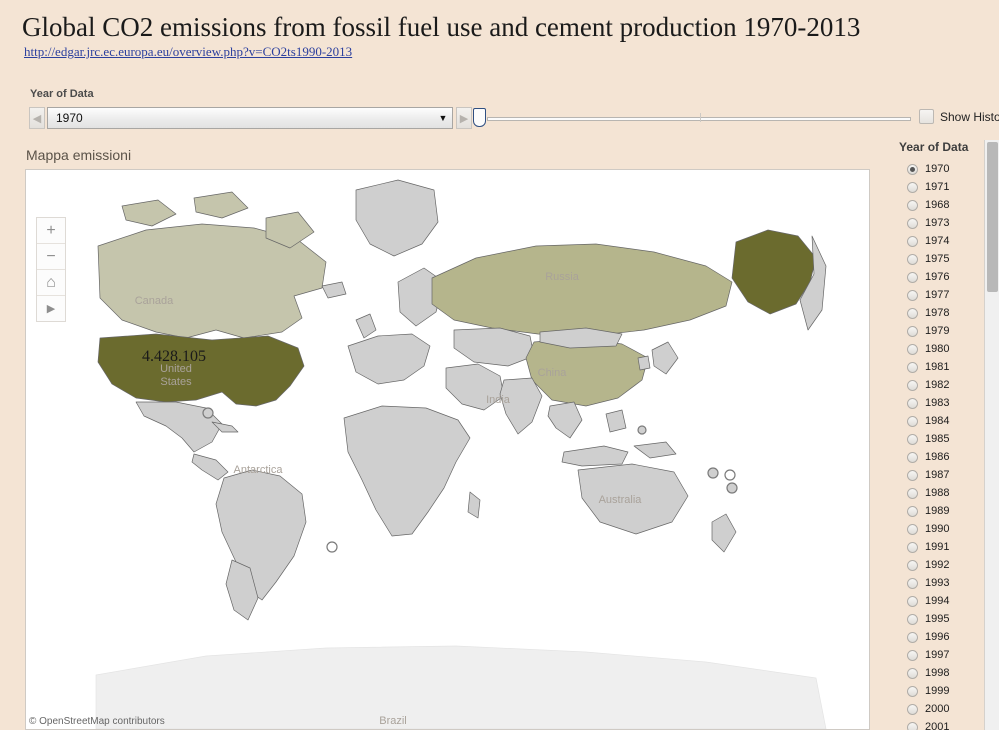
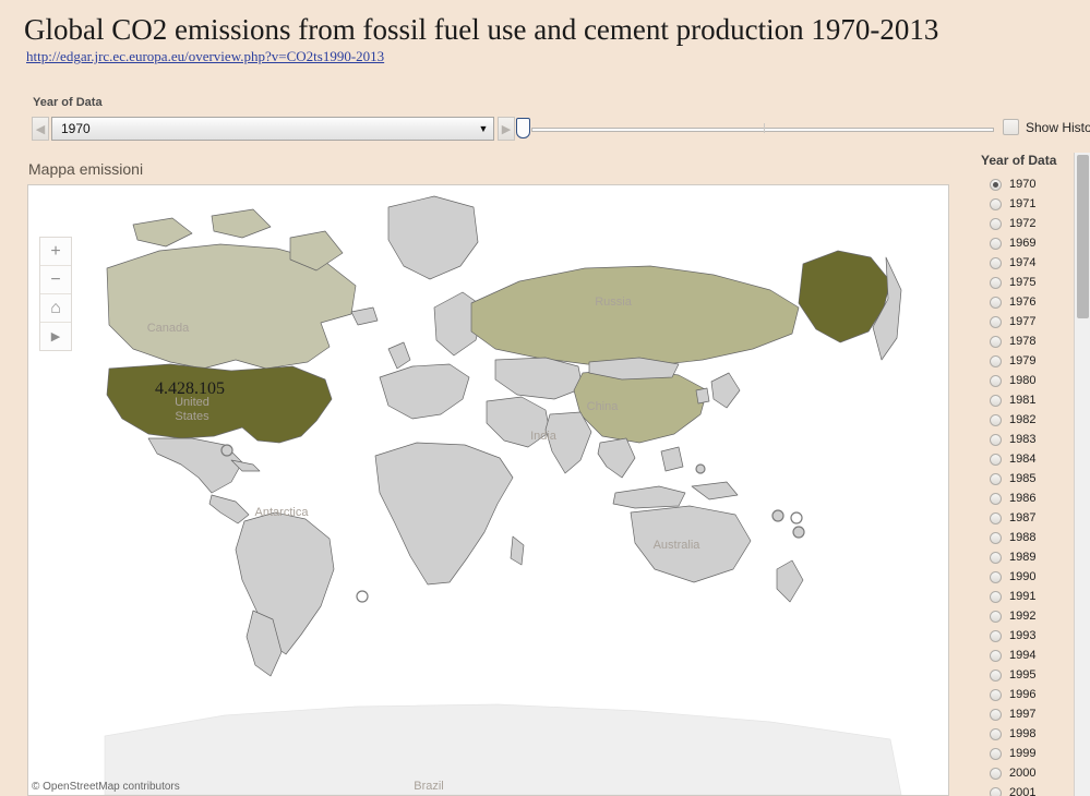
  Global CO2 emissions from fossil fuel use and cement production 1970-2013
  http://edgar.jrc.ec.europa.eu/overview.php?v=CO2ts1990-2013
  Year of Data
  ◀
  1970
  ▼
  ▶
  Show Histo
  Mappa emissioni
  Canada
  United States
  India
  Antarctica
  Australia
  Brazil
  4.428.105
  +
  −
  ⌂
  ▶
  © OpenStreetMap contributors
  Year of Data
  1970
  1971
- 1968
+ 1972
- 1973
+ 1969
  1974
  1975
  1976
  1977
  1978
  1979
  1980
  1981
  1982
  1983
  1984
  1985
  1986
  1987
  1988
  1989
  1990
  1991
  1992
  1993
  1994
  1995
  1996
  1997
  1998
  1999
  2000
  2001
